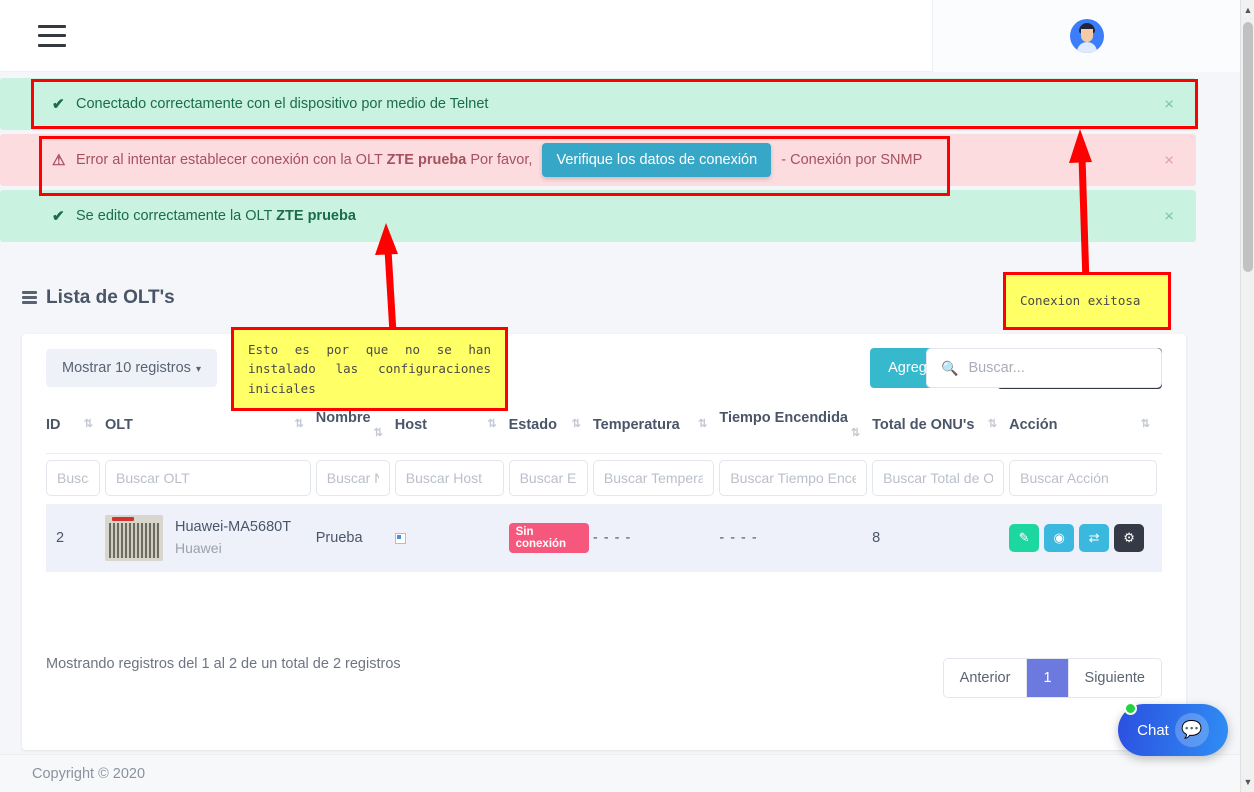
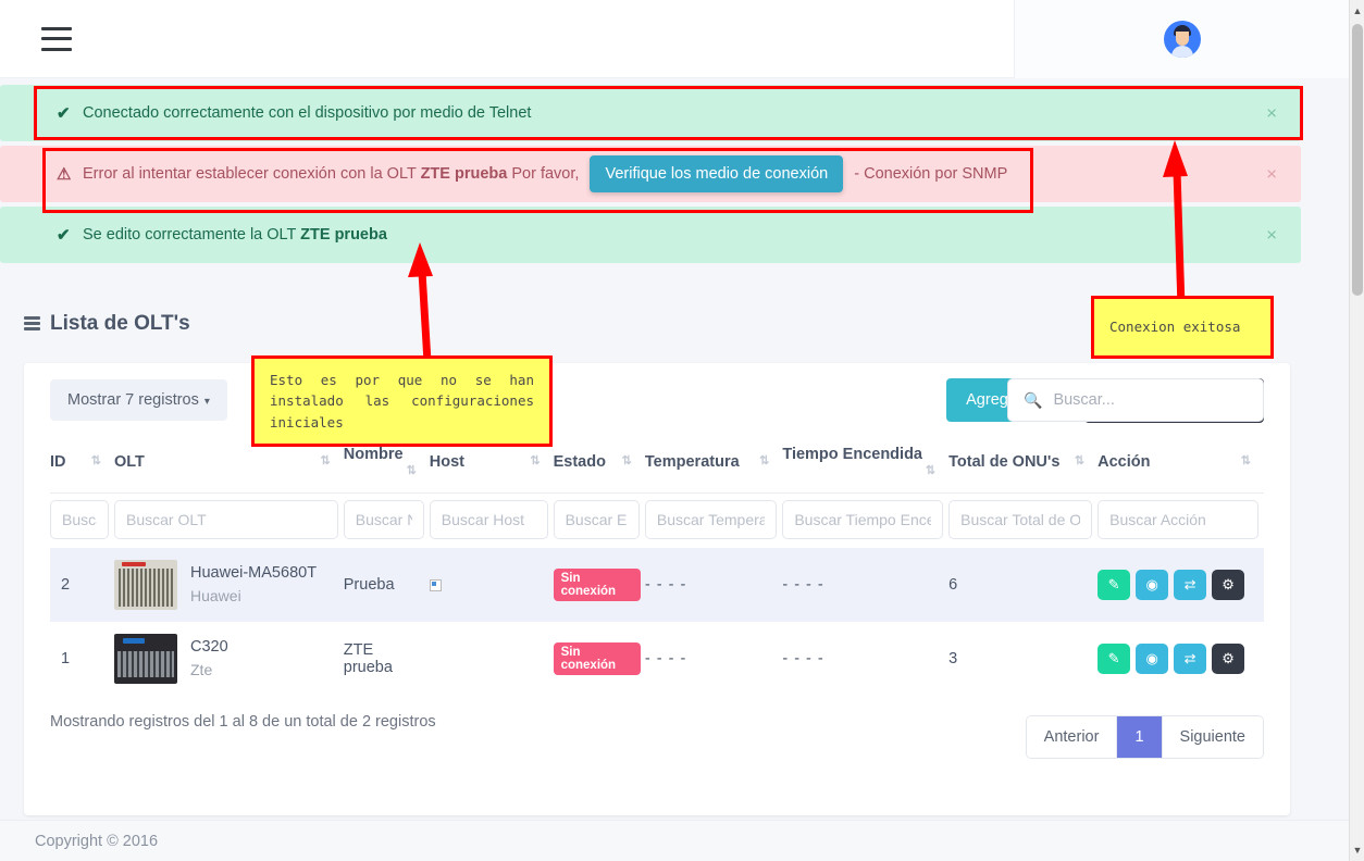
  ✔
  Conectado correctamente con el dispositivo por medio de Telnet
  ×
  ⚠
- Error al intentar establecer conexión con la OLT ZTE prueba Por favor, Verifique los datos de conexión - Conexión por SNMP
+ Error al intentar establecer conexión con la OLT ZTE prueba Por favor, Verifique los medio de conexión - Conexión por SNMP
  ×
  ✔
  Se edito correctamente la OLT ZTE prueba
  ×
  Lista de OLT's
- Mostrar 10 registros ▾
+ Mostrar 7 registros ▾
  🔍
  Buscar...
  ID ⇅	OLT ⇅	Nombre⇅	Host ⇅	Estado ⇅	Temperatura ⇅	Tiempo Encendida⇅	Total de ONU's ⇅	Acción ⇅
  Busc	Buscar OLT	Buscar	Buscar Host	Buscar E	Buscar Tempera	Buscar Tiempo Ence	Buscar Total de O	Buscar Acción
- 2	Huawei-MA5680T Huawei	Prueba		Sin conexión	- - - -	- - - -	8	✎ ◉ ⇄ ⚙
+ 2	Huawei-MA5680T Huawei	Prueba		Sin conexión	- - - -	- - - -	6	✎ ◉ ⇄ ⚙
+ 1	C320 Zte	ZTE prueba		Sin conexión	- - - -	- - - -	3	✎ ◉ ⇄ ⚙
- Mostrando registros del 1 al 2 de un total de 2 registros
+ Mostrando registros del 1 al 8 de un total de 2 registros
  Anterior
  1
  Siguiente
- Copyright © 2020
+ Copyright © 2016
- Chat
- 💬
  Esto es por que no se han instalado las configuraciones iniciales
  Conexion exitosa
  ▲
  ▼
